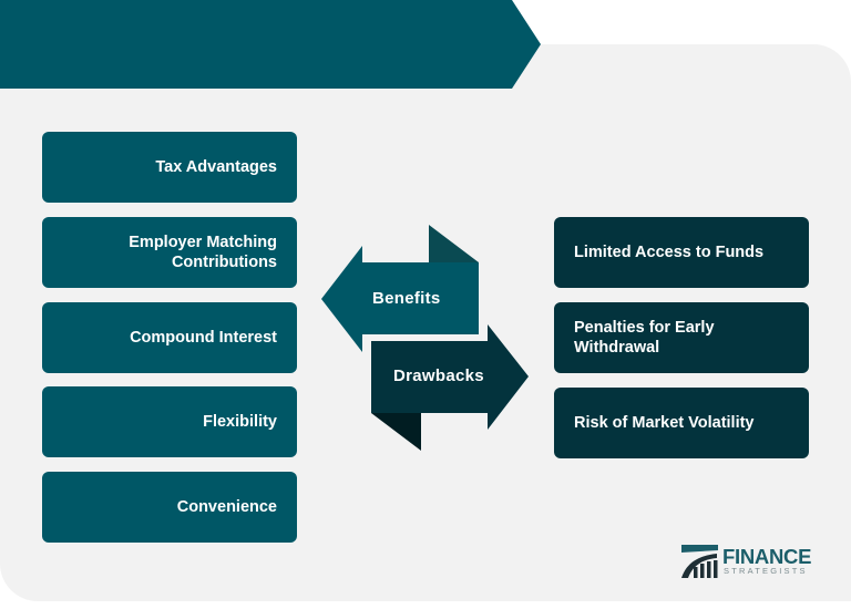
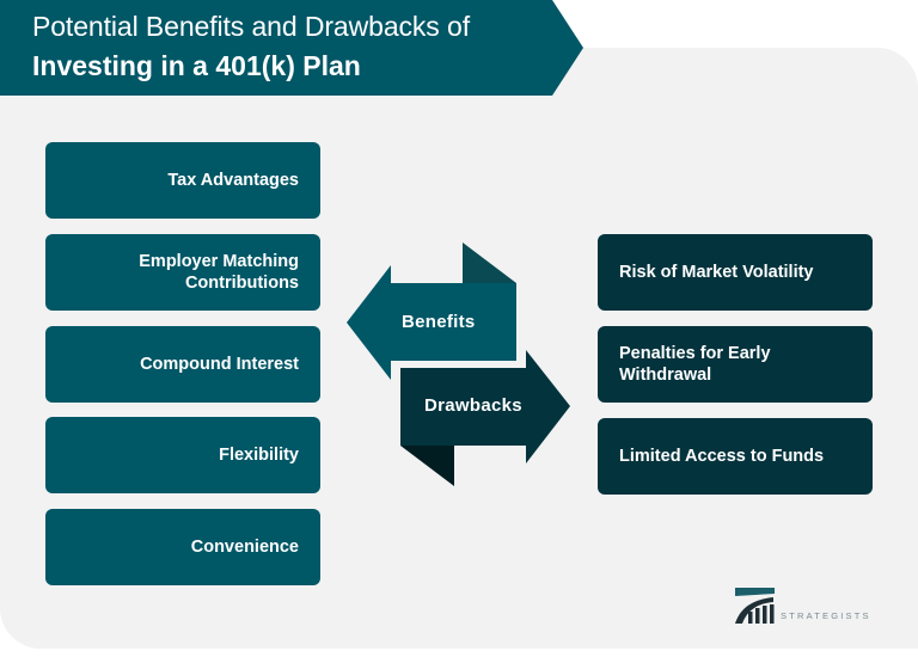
+ Potential Benefits and Drawbacks of
+ Investing in a 401(k) Plan
  Tax Advantages
  Employer Matching Contributions
  Compound Interest
  Flexibility
  Convenience
  Benefits
  Drawbacks
- Limited Access to Funds
+ Risk of Market Volatility
  Penalties for Early Withdrawal
- Risk of Market Volatility
+ Limited Access to Funds
- FINANCE
  STRATEGISTS
